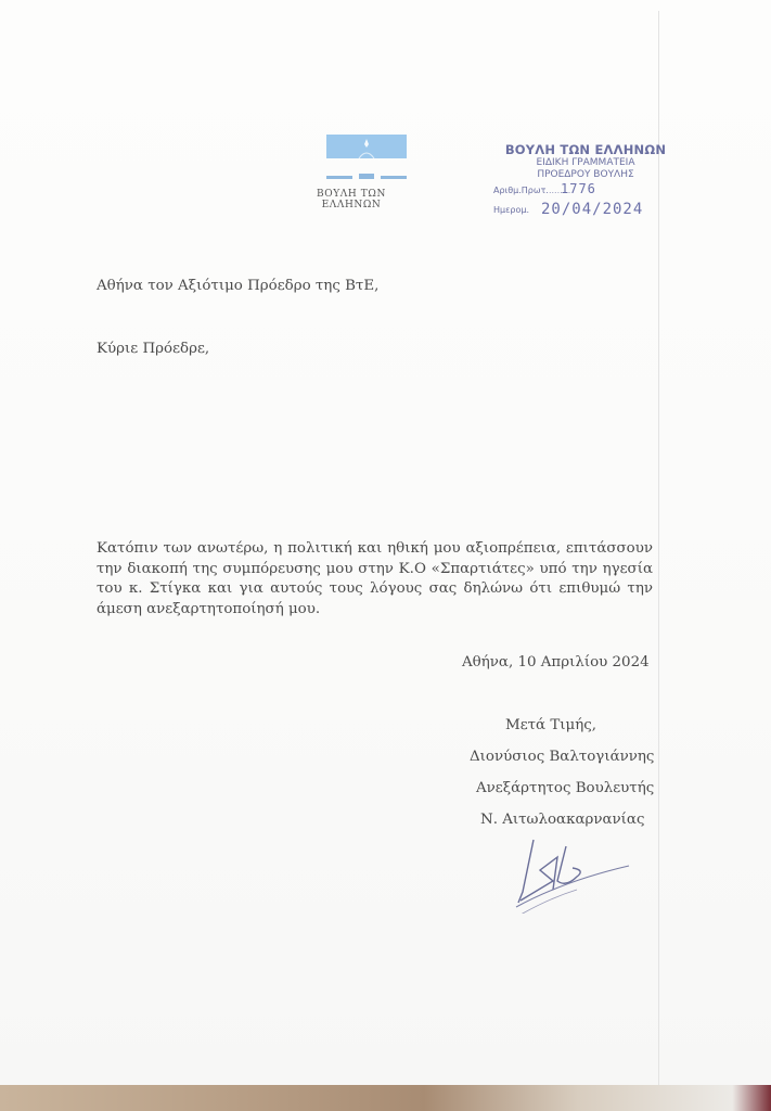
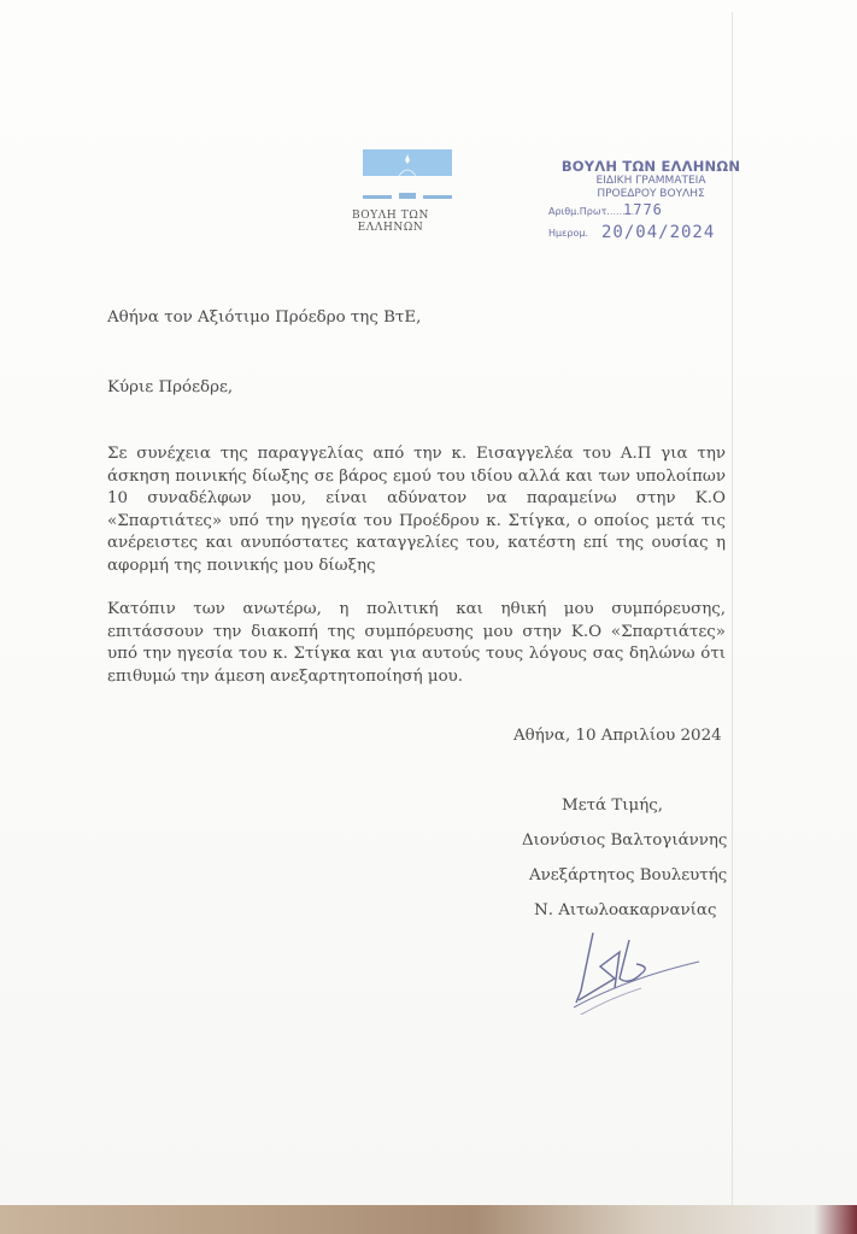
  ΒΟΥΛΗ ΤΩΝ ΕΛΛΗΝΩΝ
  ΒΟΥΛΗ ΤΩΝ ΕΛΛΗΝΩΝ
  ΕΙΔΙΚΗ ΓΡΑΜΜΑΤΕΙΑ
  ΠΡΟΕΔΡΟΥ ΒΟΥΛΗΣ
  Αριθμ.Πρωτ.........
  1776
  Ημερομ.
  20/04/2024
  Αθήνα τον Αξιότιμο Πρόεδρο της ΒτΕ,
  Κύριε Πρόεδρε,
+ Σε συνέχεια της παραγγελίας από την κ. Εισαγγελέα του Α.Π για την άσκηση ποινικής δίωξης σε βάρος εμού του ιδίου αλλά και των υπολοίπων 10 συναδέλφων μου, είναι αδύνατον να παραμείνω στην Κ.Ο «Σπαρτιάτες» υπό την ηγεσία του Προέδρου κ. Στίγκα, ο οποίος μετά τις ανέρειστες και ανυπόστατες καταγγελίες του, κατέστη επί της ουσίας η αφορμή της ποινικής μου δίωξης
- Κατόπιν των ανωτέρω, η πολιτική και ηθική μου αξιοπρέπεια, επιτάσσουν την διακοπή της συμπόρευσης μου στην Κ.Ο «Σπαρτιάτες» υπό την ηγεσία του κ. Στίγκα και για αυτούς τους λόγους σας δηλώνω ότι επιθυμώ την άμεση ανεξαρτητοποίησή μου.
+ Κατόπιν των ανωτέρω, η πολιτική και ηθική μου συμπόρευσης, επιτάσσουν την διακοπή της συμπόρευσης μου στην Κ.Ο «Σπαρτιάτες» υπό την ηγεσία του κ. Στίγκα και για αυτούς τους λόγους σας δηλώνω ότι επιθυμώ την άμεση ανεξαρτητοποίησή μου.
  Αθήνα, 10 Απριλίου 2024
  Μετά Τιμής,
  Διονύσιος Βαλτογιάννης
  Ανεξάρτητος Βουλευτής
  Ν. Αιτωλοακαρνανίας
